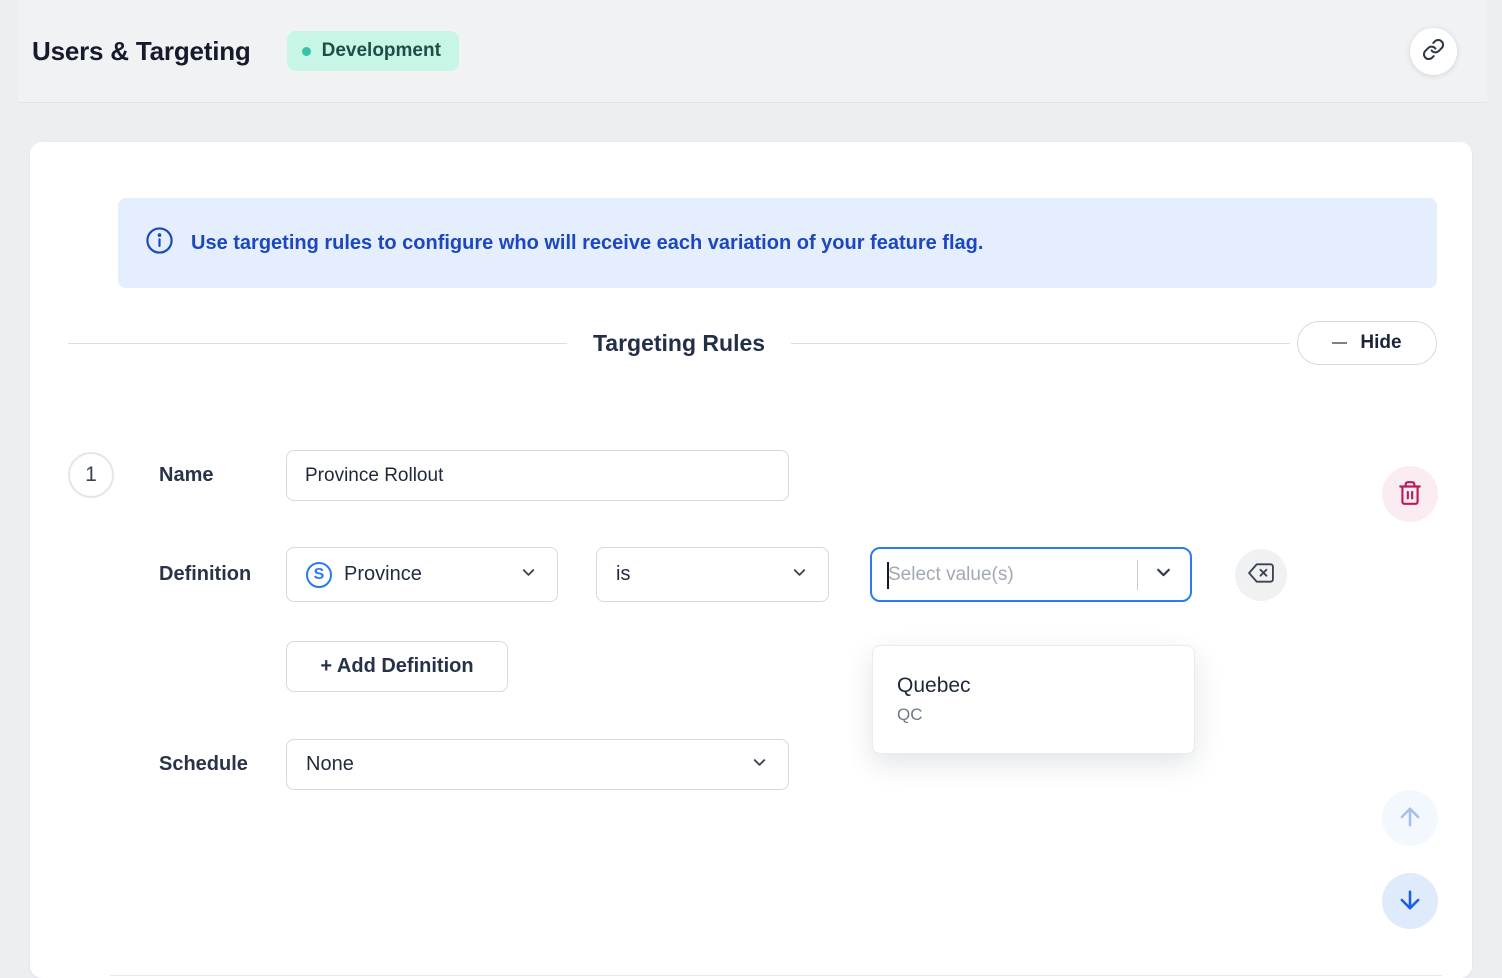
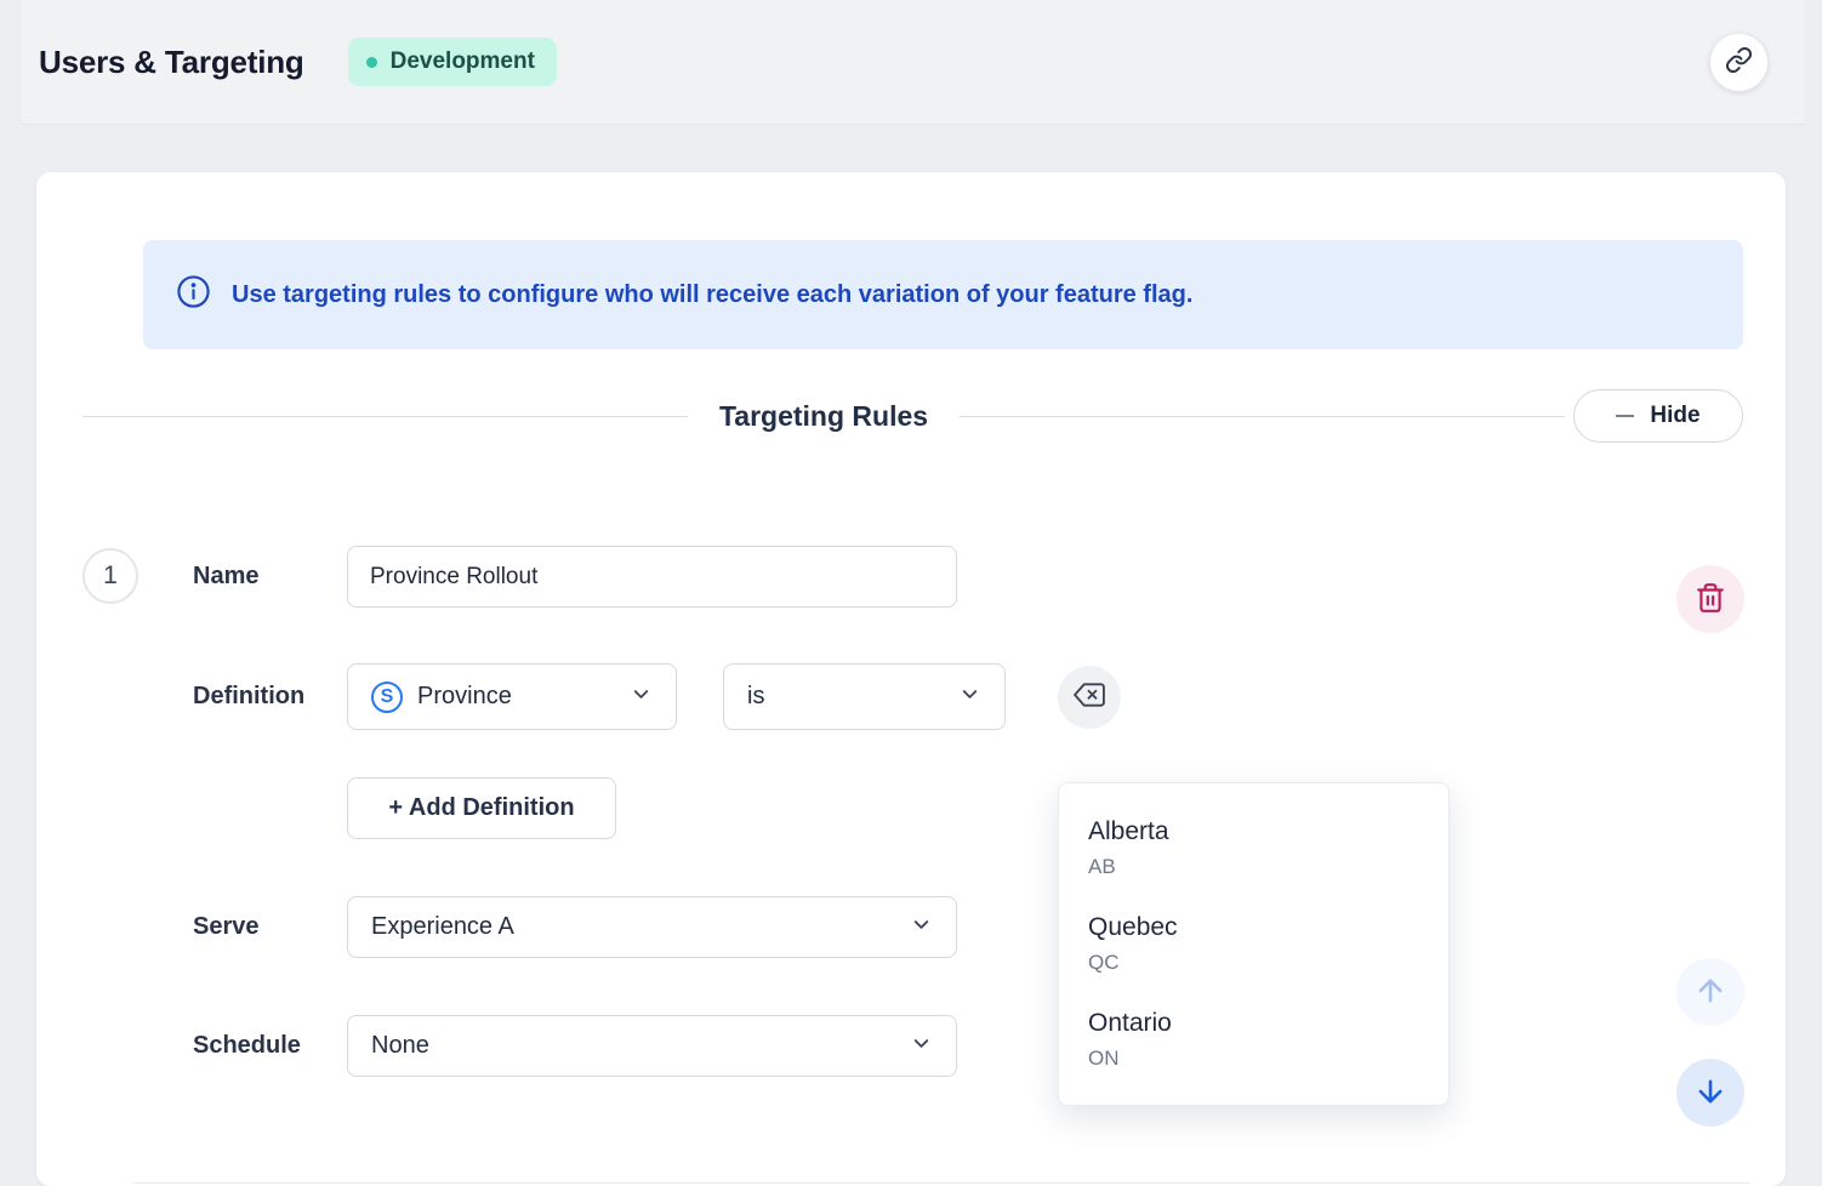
  Users & Targeting
  Development
  Use targeting rules to configure who will receive each variation of your feature flag.
  Targeting Rules
  Hide
  1
  Name
  Province Rollout
  Definition
  S
  Province
  is
- Select value(s)
  + Add Definition
+ Serve
+ Experience A
  Schedule
  None
+ Alberta
+ AB
  Quebec
  QC
+ Ontario
+ ON
